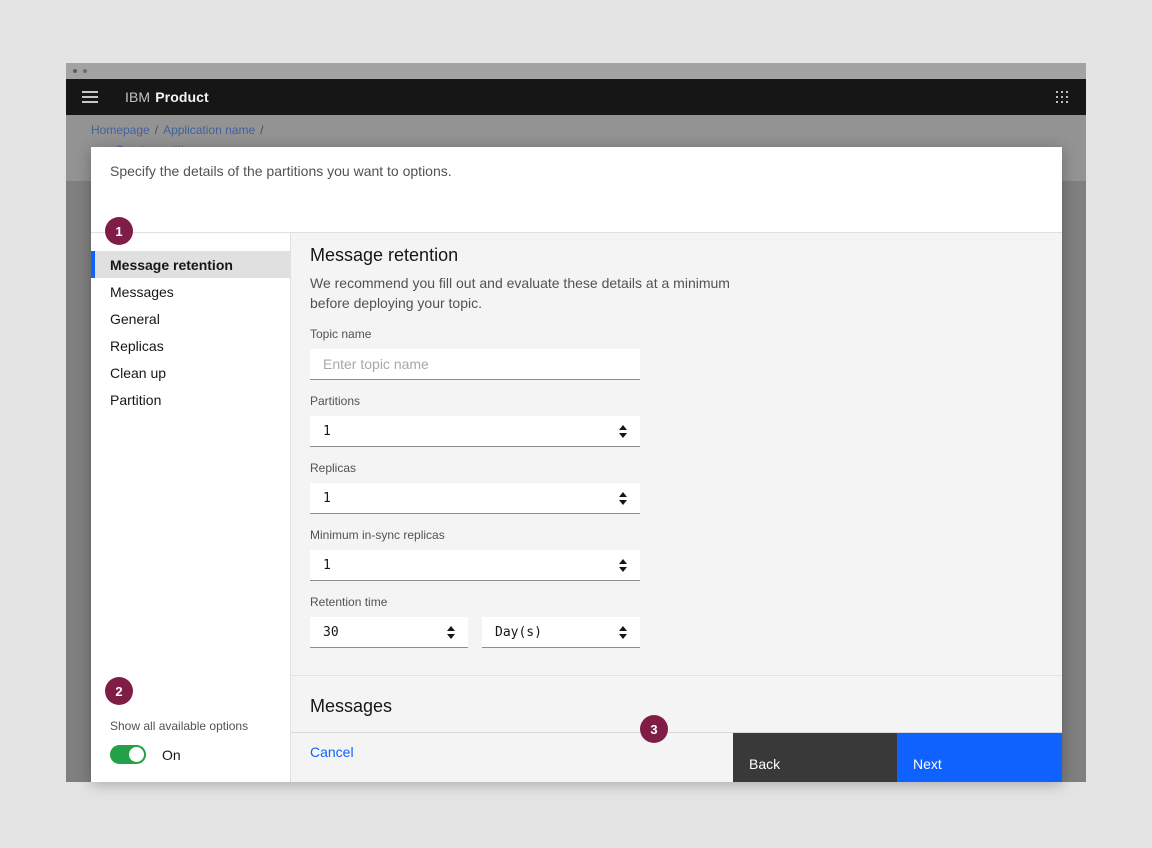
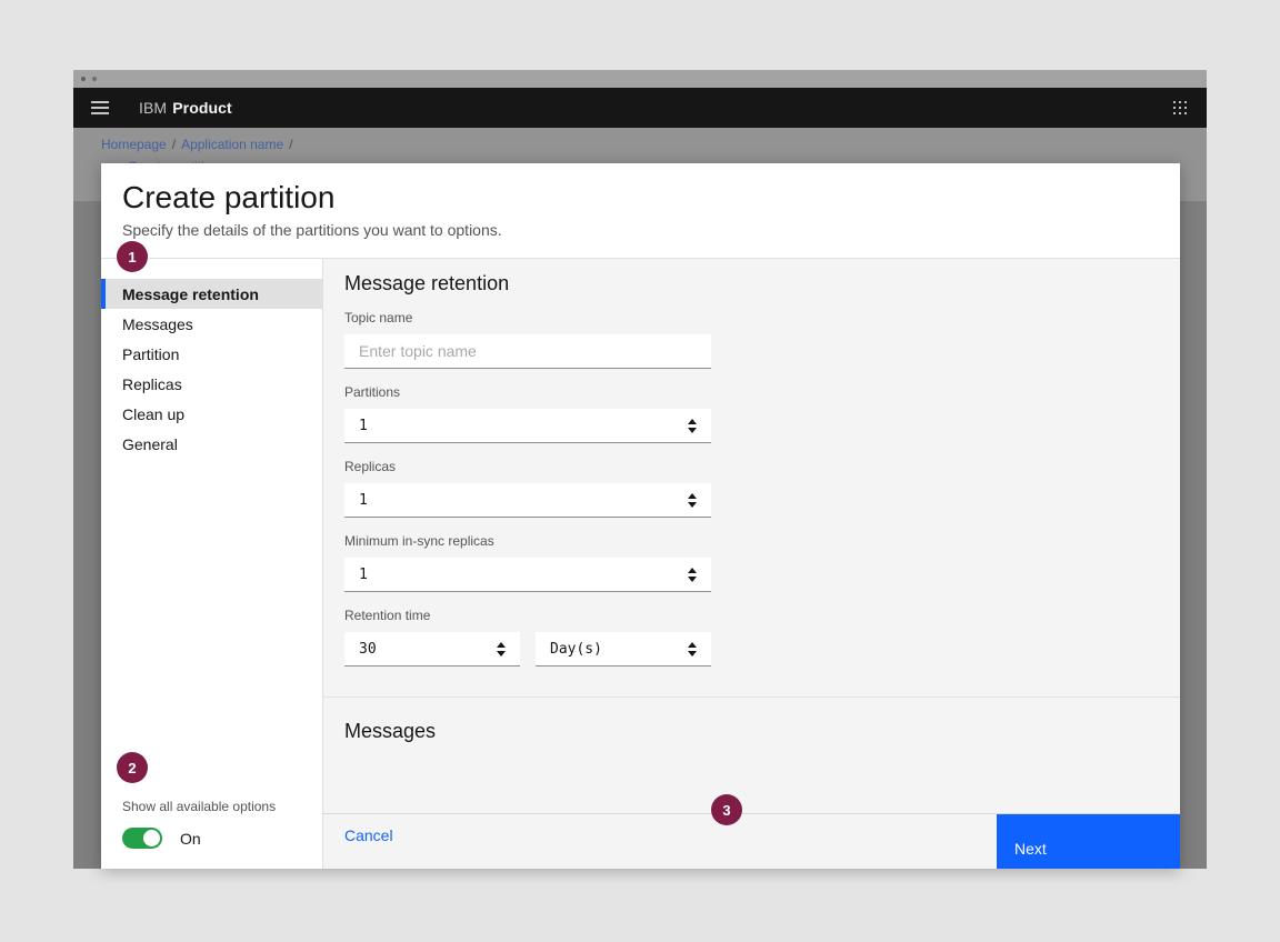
  IBM Product
  Homepage
  /
  Application name
  /
+ Create partition
  Specify the details of the partitions you want to options.
  1
  Message retention
  Messages
- General
+ Partition
  Replicas
  Clean up
- Partition
+ General
  2
  Show all available options
  On
  Message retention
- We recommend you fill out and evaluate these details at a minimum before deploying your topic.
  Topic name
  Enter topic name
  Partitions
  1
  Replicas
  1
  Minimum in-sync replicas
  1
  Retention time
  30
  Day(s)
  Messages
  Cancel
- Back
  Next
  3
